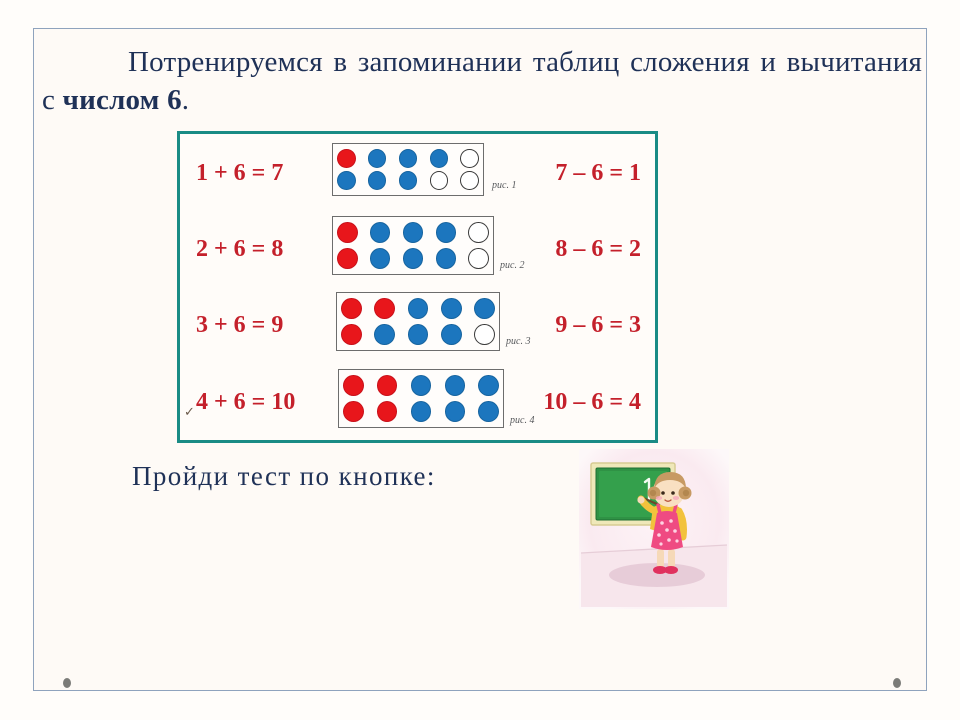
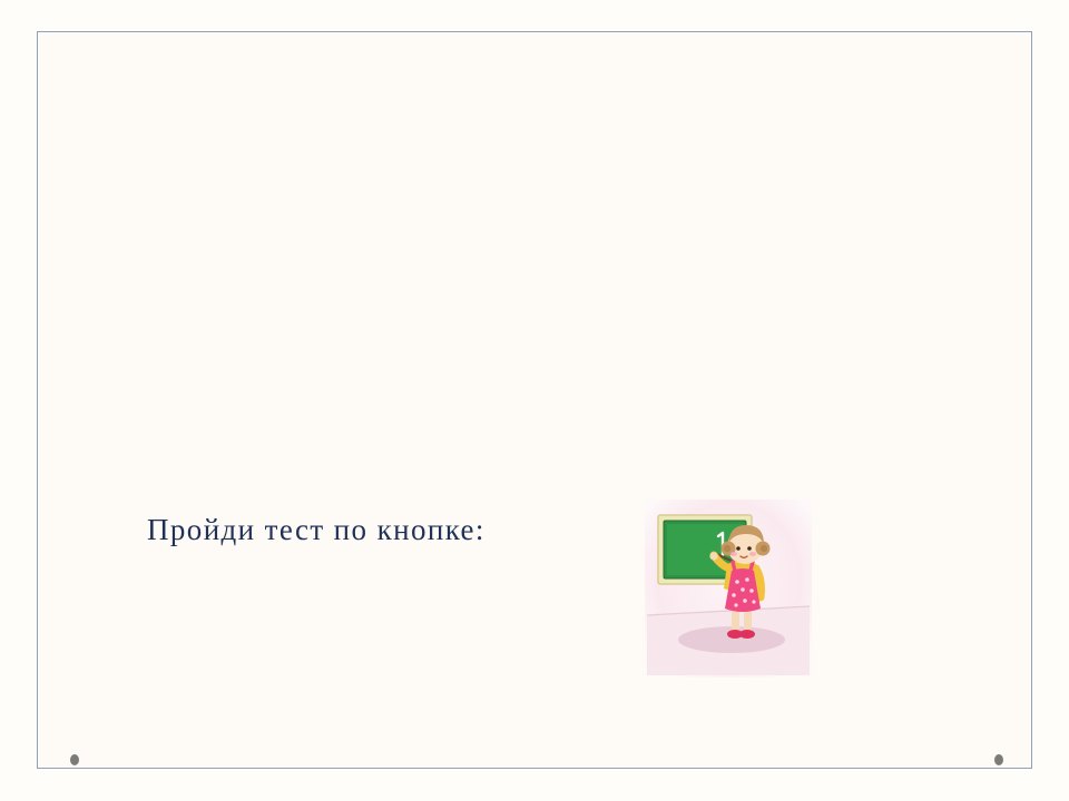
- Потренируемся в запоминании таблиц сложения и вычитания с числом 6.
- 1 + 6 = 7
- рис. 1
- 7 – 6 = 1
- 2 + 6 = 8
- рис. 2
- 8 – 6 = 2
- 3 + 6 = 9
- рис. 3
- 9 – 6 = 3
- ✓
- 4 + 6 = 10
- рис. 4
- 10 – 6 = 4
  Пройди тест по кнопке:
